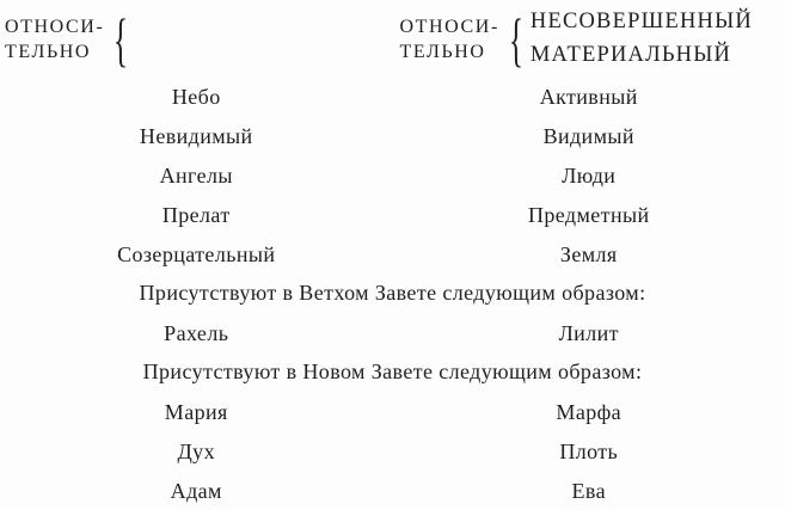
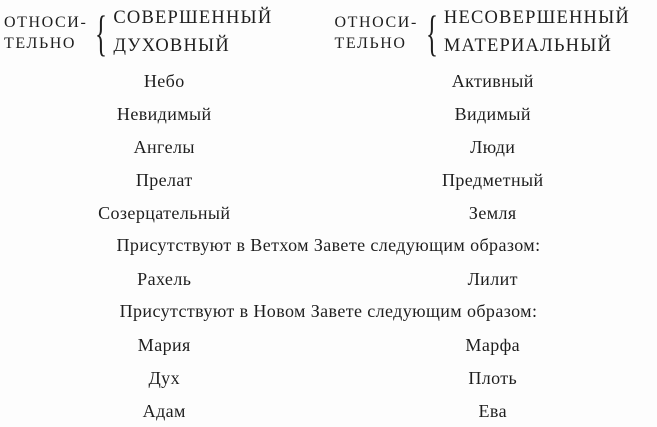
  ОТНОСИ-
  ТЕЛЬНО
  {
+ СОВЕРШЕННЫЙ
+ ДУХОВНЫЙ
  ОТНОСИ-
  ТЕЛЬНО
  {
  НЕСОВЕРШЕННЫЙ
  МАТЕРИАЛЬНЫЙ
  Небо
  Активный
  Невидимый
  Видимый
  Ангелы
  Люди
  Прелат
  Предметный
  Созерцательный
  Земля
  Присутствуют в Ветхом Завете следующим образом:
  Рахель
  Лилит
  Присутствуют в Новом Завете следующим образом:
  Мария
  Марфа
  Дух
  Плоть
  Адам
  Ева
